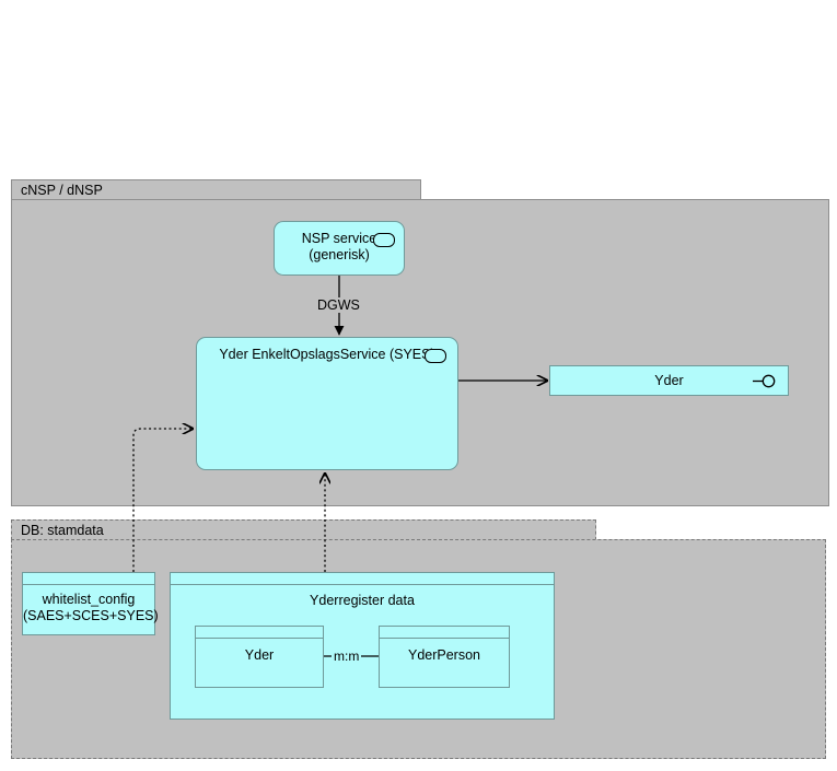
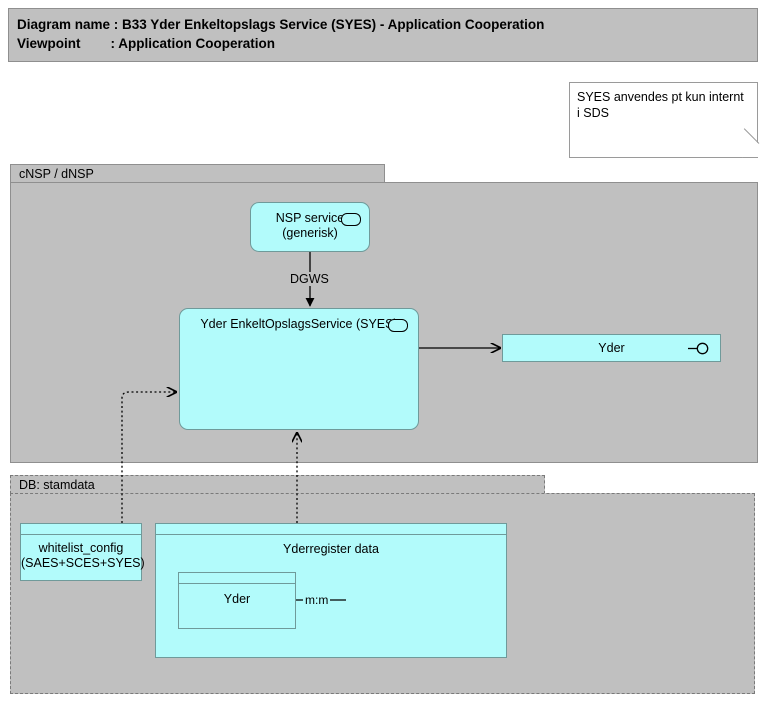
+ Diagram name : B33 Yder Enkeltopslags Service (SYES) - Application Cooperation
+ Viewpoint : Application Cooperation
+ SYES anvendes pt kun internt i SDS
  cNSP / dNSP
  DB: stamdata
  NSP servic
  (generisk)
  Yder EnkeltOpslagsService (SYE
  Yder
  whitelist_config
  (SAES+SCES+SYES
  Yderregister data
  Yder
- YderPerson
  DGWS
  m:m
